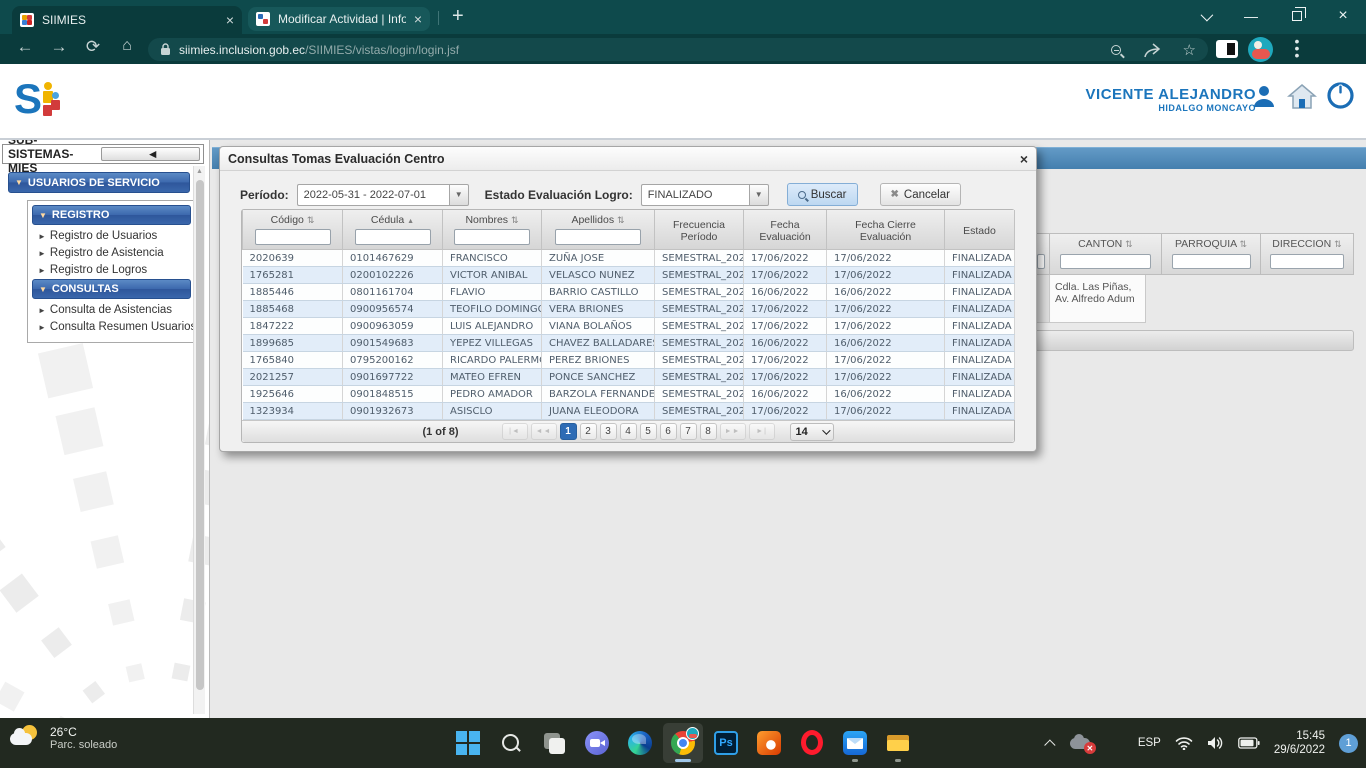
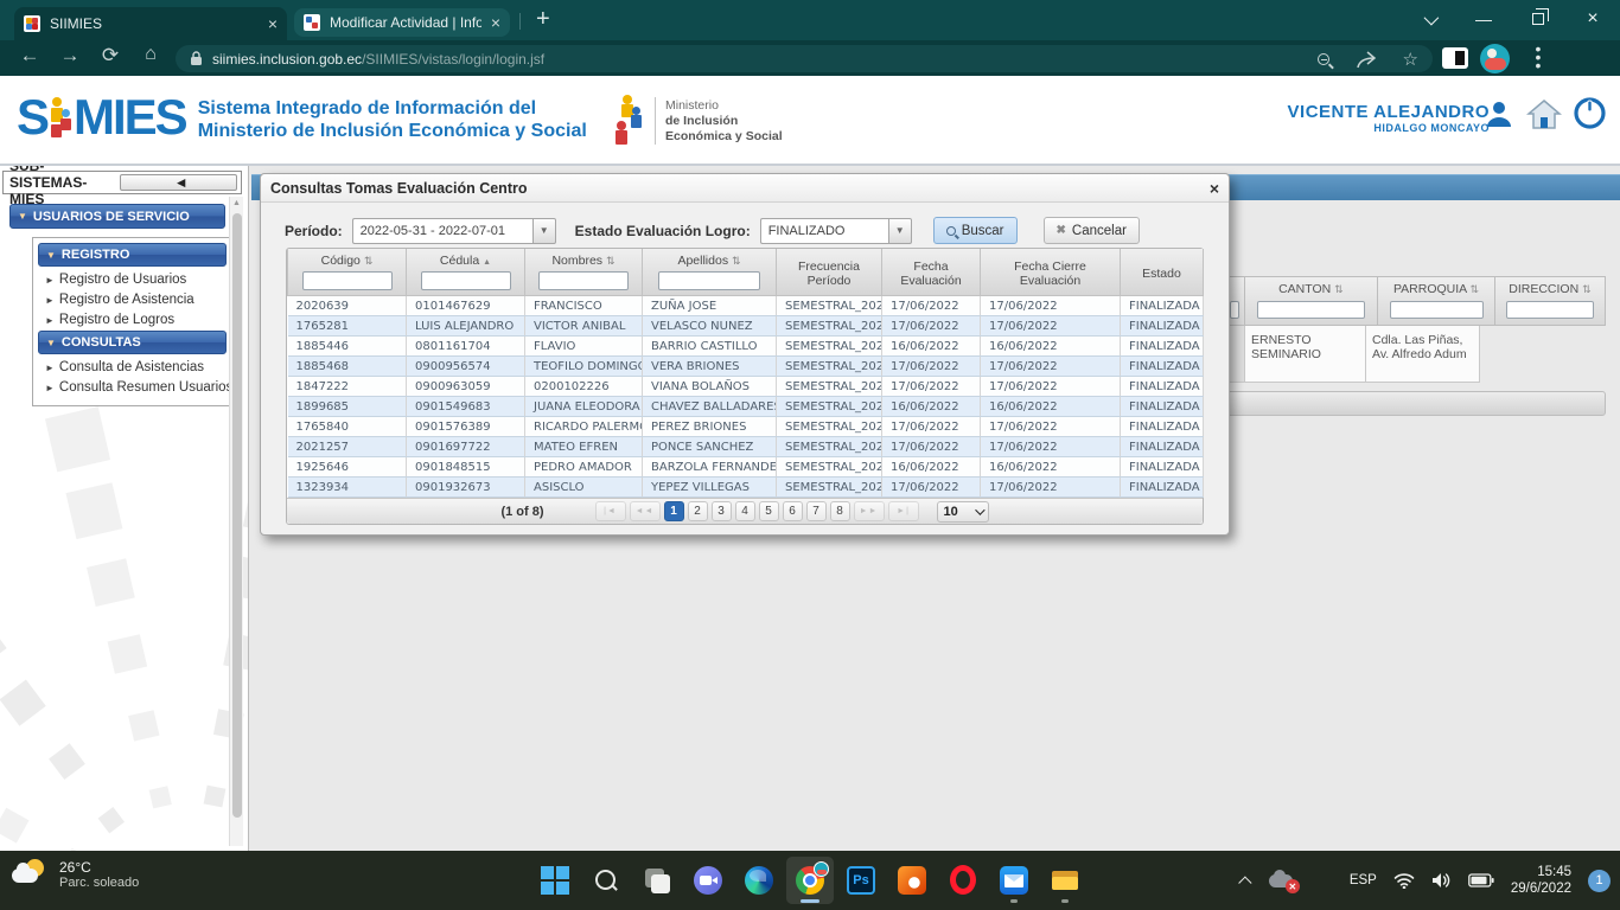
  SIIMIES
  ×
  Modificar Actividad | Info
  ×
  +
  —
  ×
  ←
  →
  ⟳
  ⌂
  siimies.inclusion.gob.ec
  /SIIMIES/vistas/login/login.jsf
  ☆
  •
  •
  •
  S
+ MIES
+ Sistema Integrado de Información del
+ Ministerio de Inclusión Económica y Social
+ Ministerio
+ de Inclusión
+ Económica y Social
  VICENTE ALEJANDRO
  HIDALGO MONCAYO
  CANTON ⇅
  PARROQUIA ⇅
  DIRECCION ⇅
+ ERNESTO SEMINARIO
  Cdla. Las Piñas, Av. Alfredo Adum
  SUB-SISTEMAS-MIES
  ◄
  ▼
  USUARIOS DE SERVICIO
  ▼
  REGISTRO
  ► Registro de Usuarios
  ► Registro de Asistencia
  ► Registro de Logros
  ▼
  CONSULTAS
  ► Consulta de Asistencias
  ► Consulta Resumen Usuario
  Consultas Tomas Evaluación Centro
  ×
  Período:
  2022-05-31 - 2022-07-01
  ▼
  Estado Evaluación Logro:
  FINALIZADO
  ▼
  Buscar
  ✖
  Cancelar
  Código ⇅	Cédula	Nombres ⇅	Apellidos ⇅	Frecuencia Período	Fecha Evaluación	Fecha Cierre Evaluación	Estado
  2020639	0101467629	FRANCISCO	ZUÑA JOSE	SEMESTRAL_202	17/06/2022	17/06/2022	FINALIZADA
- 1765281	0200102226	VICTOR ANIBAL	VELASCO NUNEZ	SEMESTRAL_202	17/06/2022	17/06/2022	FINALIZADA
+ 1765281	LUIS ALEJANDRO	VICTOR ANIBAL	VELASCO NUNEZ	SEMESTRAL_202	17/06/2022	17/06/2022	FINALIZADA
  1885446	0801161704	FLAVIO	BARRIO CASTILLO	SEMESTRAL_202	16/06/2022	16/06/2022	FINALIZADA
  1885468	0900956574	TEOFILO DOMING	VERA BRIONES	SEMESTRAL_202	17/06/2022	17/06/2022	FINALIZADA
- 1847222	0900963059	LUIS ALEJANDRO	VIANA BOLAÑOS	SEMESTRAL_202	17/06/2022	17/06/2022	FINALIZADA
+ 1847222	0900963059	0200102226	VIANA BOLAÑOS	SEMESTRAL_202	17/06/2022	17/06/2022	FINALIZADA
- 1899685	0901549683	YEPEZ VILLEGAS	CHAVEZ BALLADARE	SEMESTRAL_202	16/06/2022	16/06/2022	FINALIZADA
+ 1899685	0901549683	JUANA ELEODORA	CHAVEZ BALLADARE	SEMESTRAL_202	16/06/2022	16/06/2022	FINALIZADA
- 1765840	0795200162	RICARDO PALERM	PEREZ BRIONES	SEMESTRAL_202	17/06/2022	17/06/2022	FINALIZADA
+ 1765840	0901576389	RICARDO PALERM	PEREZ BRIONES	SEMESTRAL_202	17/06/2022	17/06/2022	FINALIZADA
  2021257	0901697722	MATEO EFREN	PONCE SANCHEZ	SEMESTRAL_202	17/06/2022	17/06/2022	FINALIZADA
  1925646	0901848515	PEDRO AMADOR	BARZOLA FERNANDE	SEMESTRAL_202	16/06/2022	16/06/2022	FINALIZADA
- 1323934	0901932673	ASISCLO	JUANA ELEODORA	SEMESTRAL_202	17/06/2022	17/06/2022	FINALIZADA
+ 1323934	0901932673	ASISCLO	YEPEZ VILLEGAS	SEMESTRAL_202	17/06/2022	17/06/2022	FINALIZADA
  (1 of 8)
  1
  2
  3
  4
  5
  6
  7
  8
- 14
+ 10
  26°C
  Parc. soleado
  Ps
  ✕
  ESP
  15:45
  29/6/2022
  1
